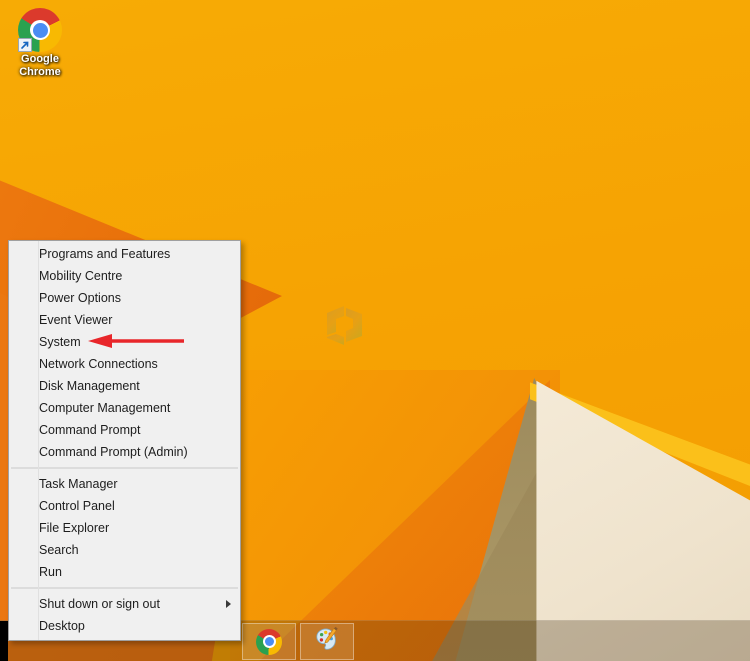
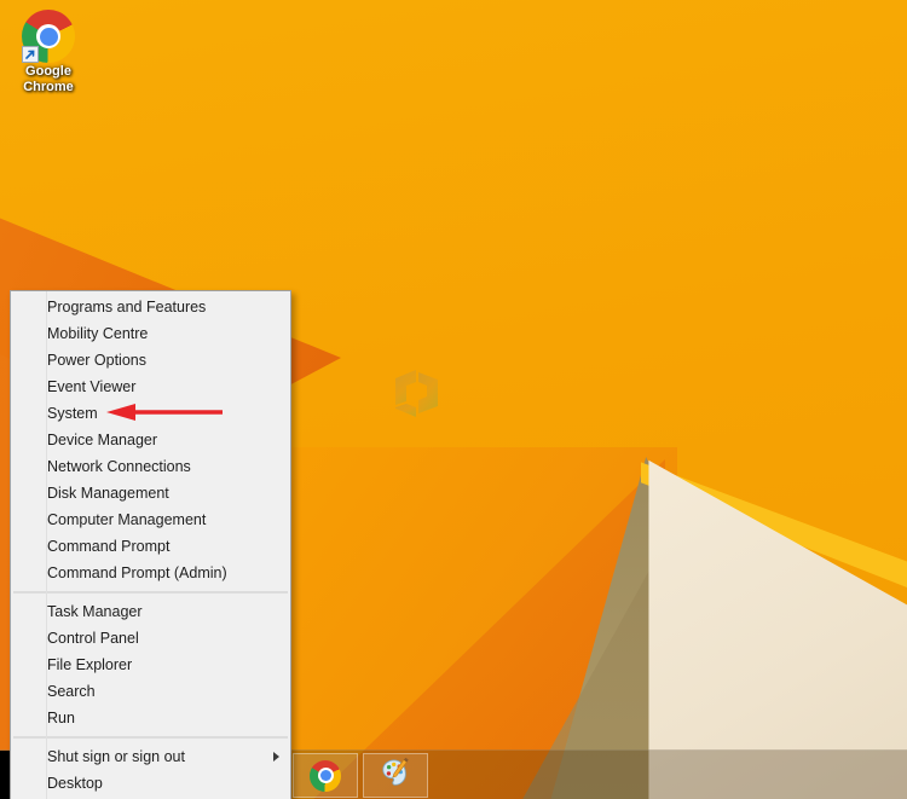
  Google
  Chrome
  Programs and Features
  Mobility Centre
  Power Options
  Event Viewer
  System
+ Device Manager
  Network Connections
  Disk Management
  Computer Management
  Command Prompt
  Command Prompt (Admin)
  Task Manager
  Control Panel
  File Explorer
  Search
  Run
- Shut down or sign out
+ Shut sign or sign out
  Desktop
